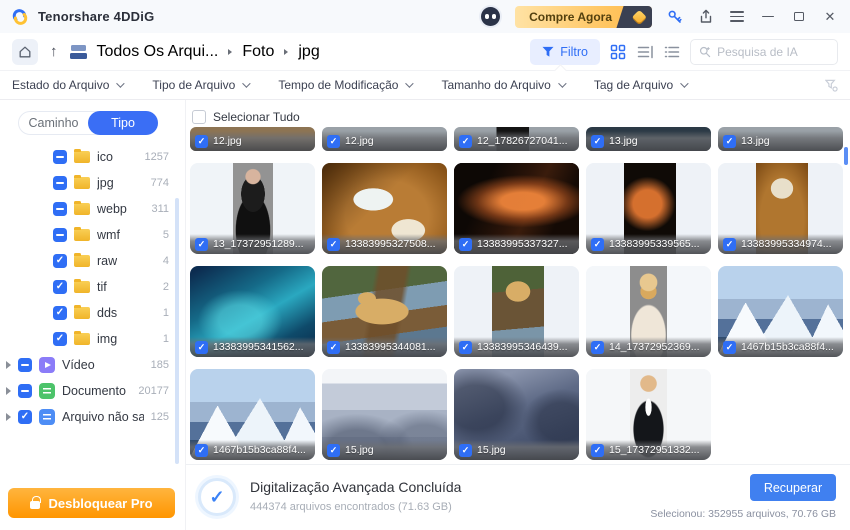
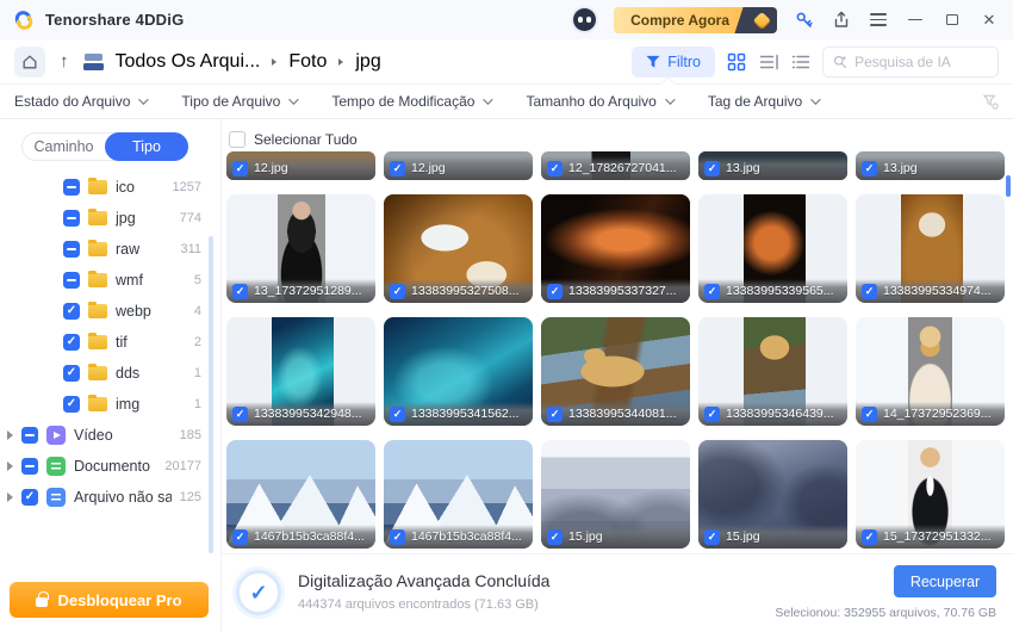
  Tenorshare 4DDiG
  Compre Agora
  ✕
  ↑
  Todos Os Arqui...
  Foto
  jpg
  Filtro
  Pesquisa de IA
  Estado do Arquivo
  Tipo de Arquivo
  Tempo de Modificação
  Tamanho do Arquivo
  Tag de Arquivo
  Caminho
  Tipo
  ico
  1257
  jpg
  774
- webp
+ raw
  311
  wmf
  5
- raw
+ webp
  4
  tif
  2
  dds
  1
  img
  1
  Vídeo
  185
  Documento
  20177
  Arquivo não sa
  125
  Desbloquear Pro
  Selecionar Tudo
  12.jpg
  12.jpg
  12_17826727041...
  13.jpg
  13.jpg
  13_17372951289...
  13383995327508...
  13383995337327...
  13383995339565...
  13383995334974...
+ 13383995342948...
  13383995341562...
  13383995344081...
  13383995346439...
  14_17372952369...
  1467b15b3ca88f4...
  1467b15b3ca88f4...
  15.jpg
  15.jpg
  15_17372951332...
  ✓
  Digitalização Avançada Concluída
  444374 arquivos encontrados (71.63 GB)
  Recuperar
  Selecionou: 352955 arquivos, 70.76 GB
